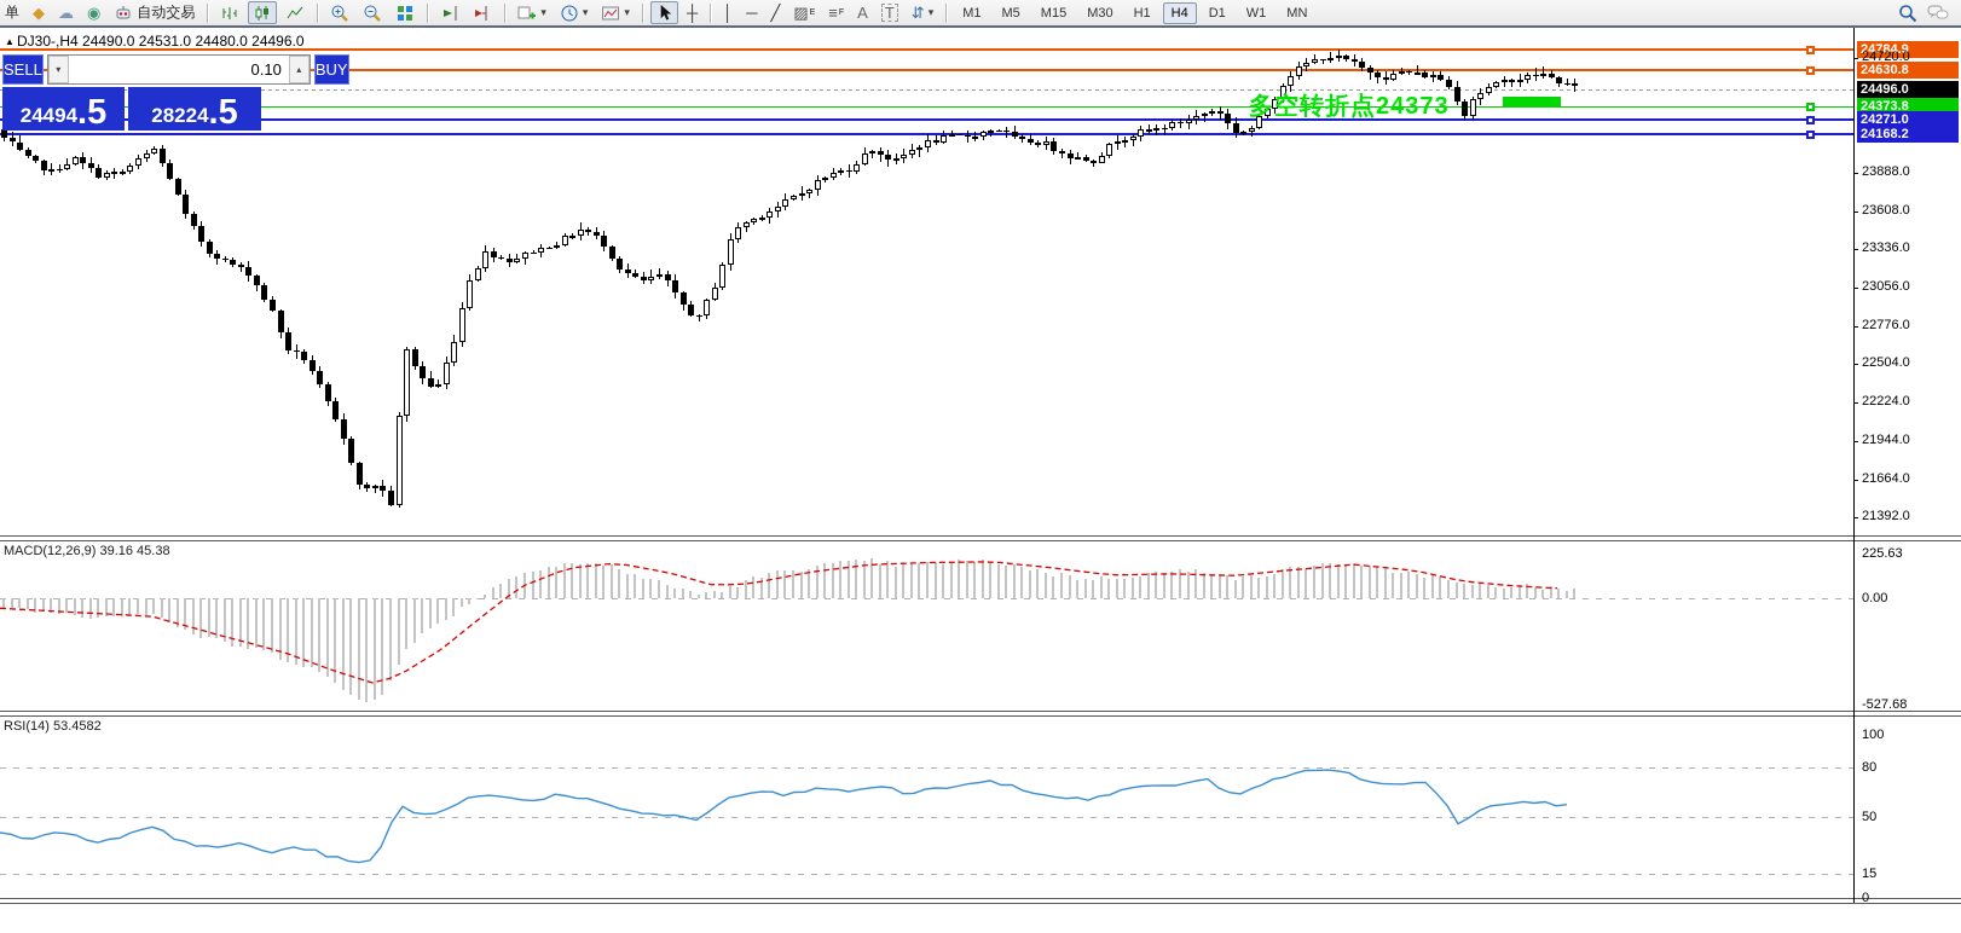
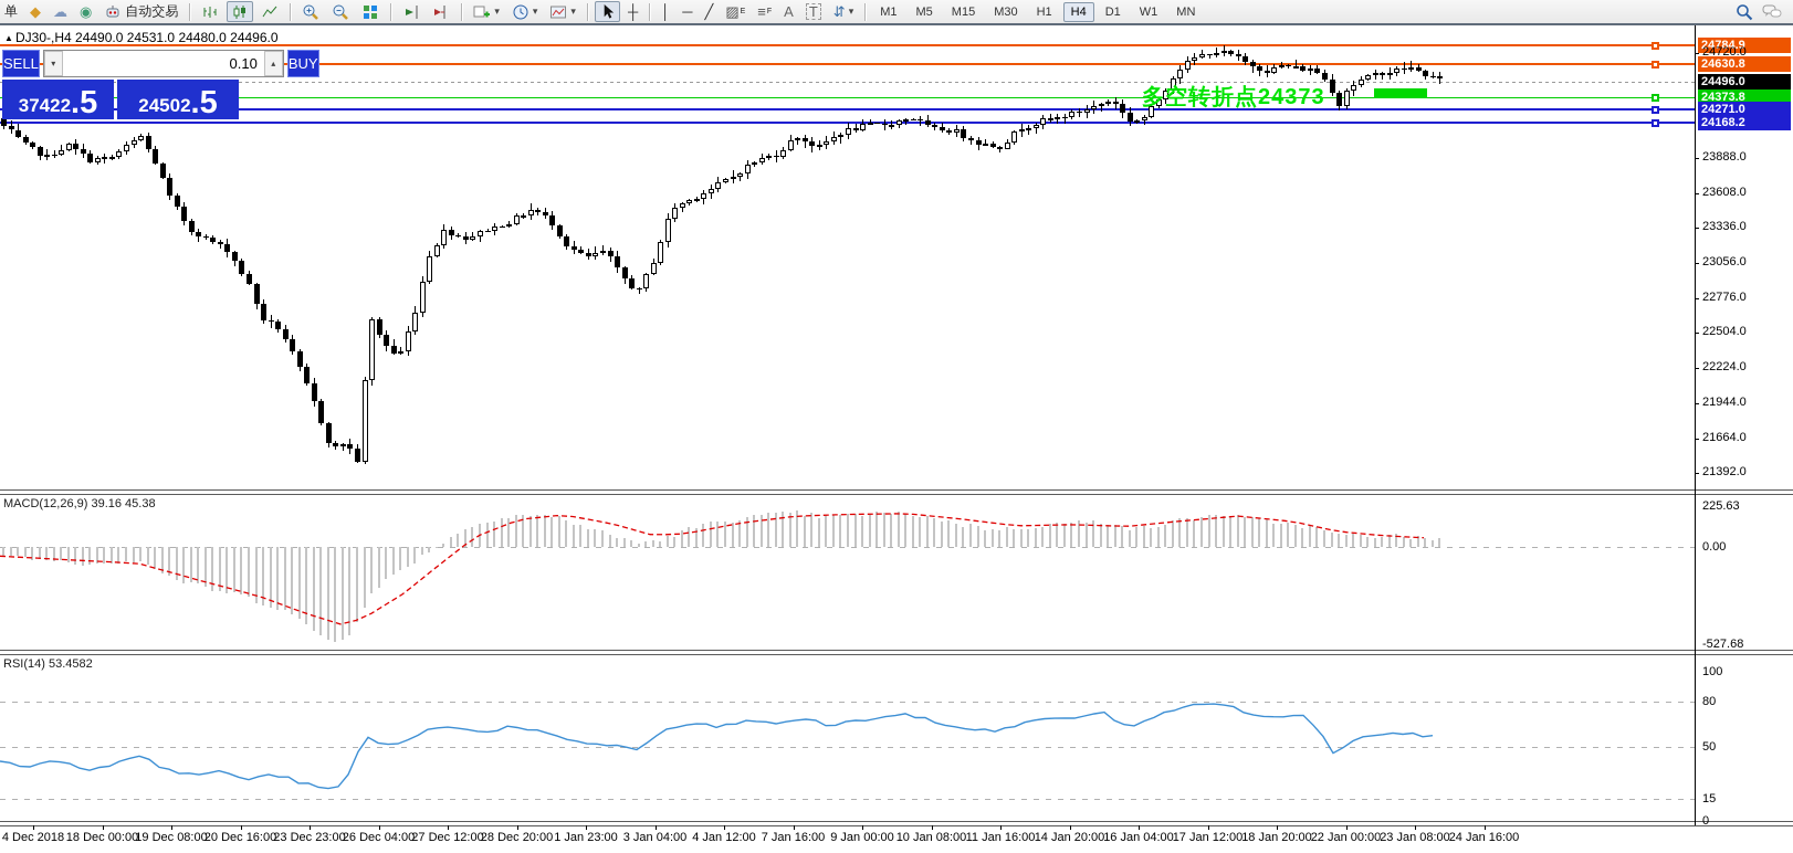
  单
  ◆
  ☁
  ◉
  自动交易
  ▾
  ▾
  ▾
  ┼
  │
  ─
  ╱
  ▨
  ≡
  A
  T
  ⇵
  ▾
  M1
  M5
  M15
  M30
  H1
  H4
  D1
  W1
  MN
  ▲
  DJ30-,H4 24490.0 24531.0 24480.0 24496.0
  SELL
  ▾
  0.10
  ▴
  BUY
- 24494
+ 37422
  .5
- 28224
+ 24502
  .5
  多空转折点24373
  MACD(12,26,9) 39.16 45.38
  RSI(14) 53.4582
+ 4 Dec 2018
+ 18 Dec 00:00
+ 19 Dec 08:00
+ 20 Dec 16:00
+ 23 Dec 23:00
+ 26 Dec 04:00
+ 27 Dec 12:00
+ 28 Dec 20:00
+ 1 Jan 23:00
+ 3 Jan 04:00
+ 4 Jan 12:00
+ 7 Jan 16:00
+ 9 Jan 00:00
+ 10 Jan 08:00
+ 11 Jan 16:00
+ 14 Jan 20:00
+ 16 Jan 04:00
+ 17 Jan 12:00
+ 18 Jan 20:00
+ 22 Jan 00:00
+ 23 Jan 08:00
+ 24 Jan 16:00
  24784.9
  24630.8
  24496.0
  24373.8
  24271.0
  24168.2
  24720.0
  23888.0
  23608.0
  23336.0
  23056.0
  22776.0
  22504.0
  22224.0
  21944.0
  21664.0
  21392.0
  225.63
  0.00
  -527.68
  100
  80
  50
  15
  0
